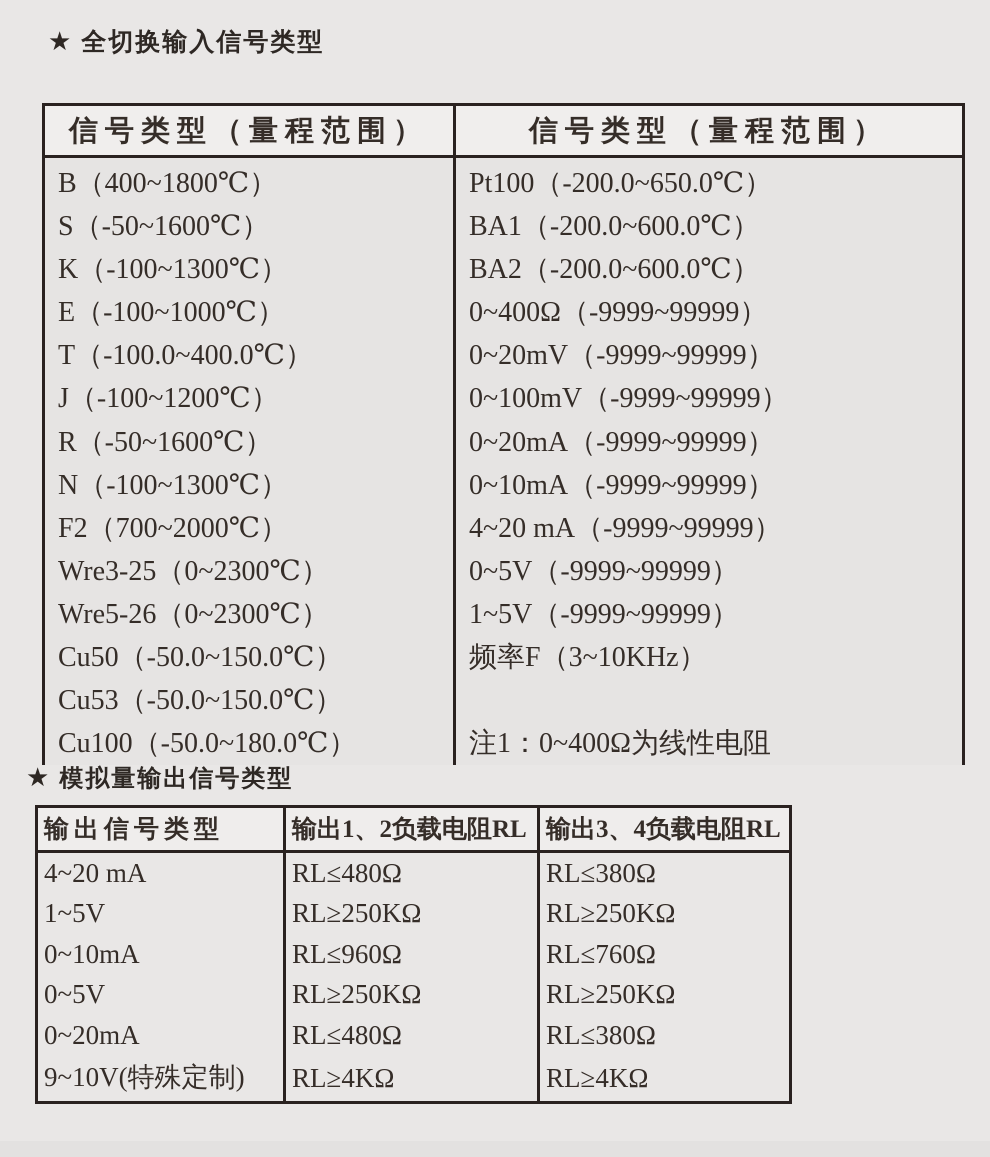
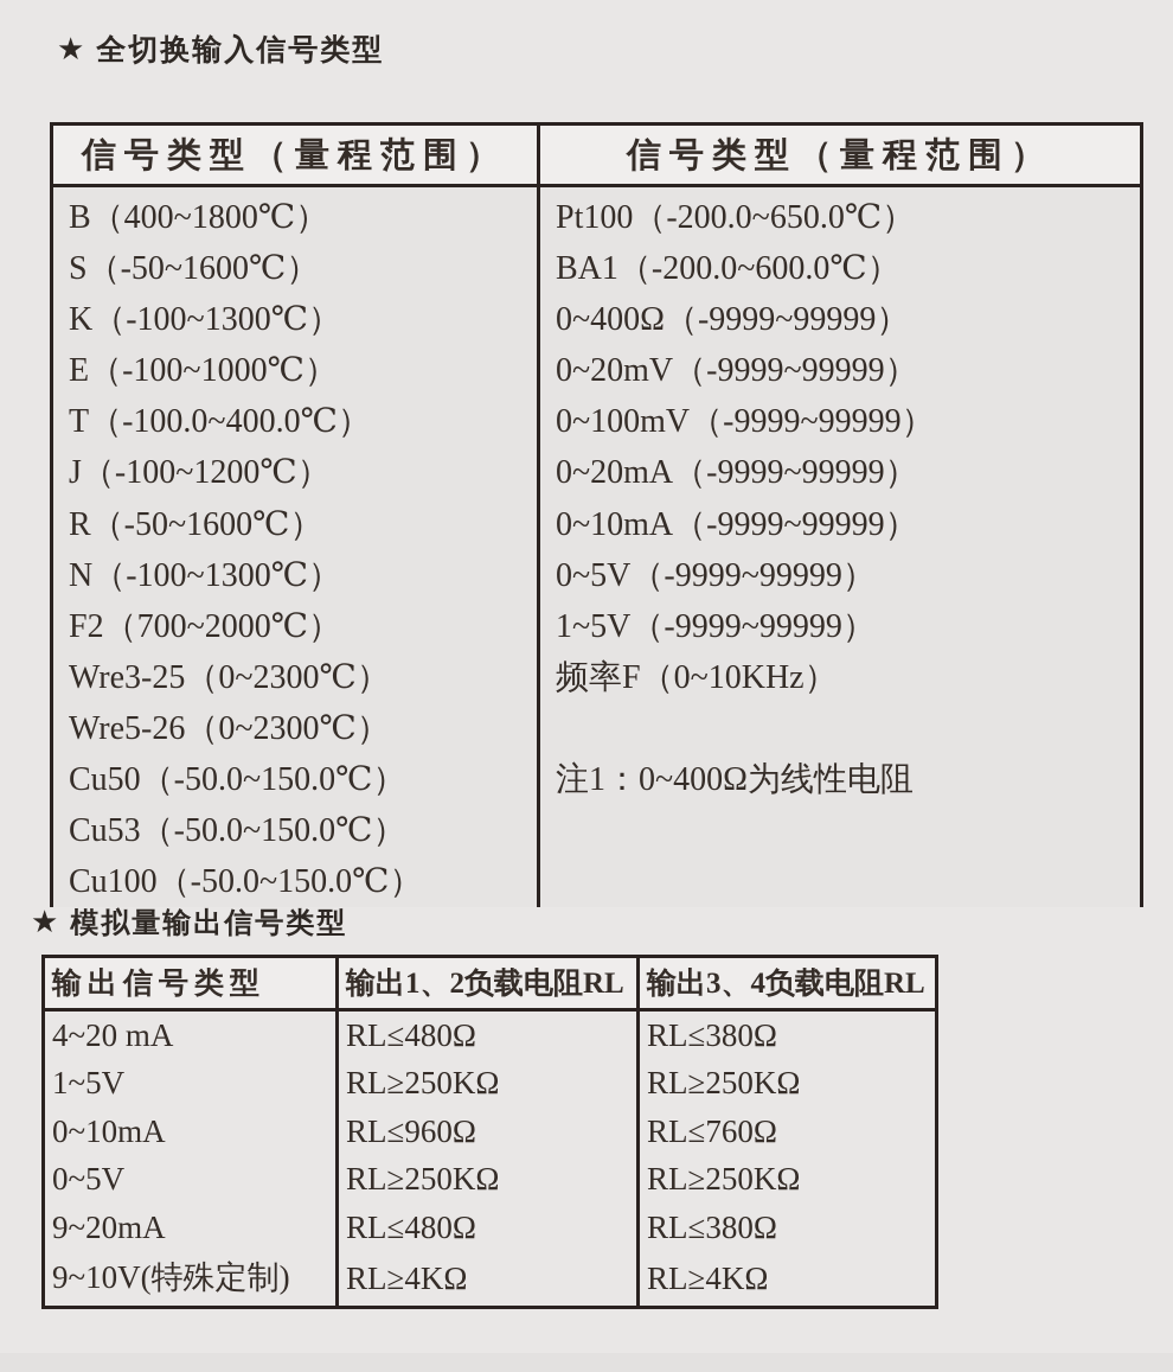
  ★ 全切换输入信号类型
  信号类型（量程范围）
  信号类型（量程范围）
  B（400~1800℃）
  S（-50~1600℃）
  K（-100~1300℃）
  E（-100~1000℃）
  T（-100.0~400.0℃）
  J（-100~1200℃）
  R（-50~1600℃）
  N（-100~1300℃）
  F2（700~2000℃）
  Wre3-25（0~2300℃）
  Wre5-26（0~2300℃）
  Cu50（-50.0~150.0℃）
  Cu53（-50.0~150.0℃）
- Cu100（-50.0~180.0℃）
+ Cu100（-50.0~150.0℃）
  Pt100（-200.0~650.0℃）
  BA1（-200.0~600.0℃）
- BA2（-200.0~600.0℃）
  0~400Ω（-9999~99999）
  0~20mV（-9999~99999）
  0~100mV（-9999~99999）
  0~20mA（-9999~99999）
  0~10mA（-9999~99999）
- 4~20 mA（-9999~99999）
  0~5V（-9999~99999）
  1~5V（-9999~99999）
- 频率F（3~10KHz）
+ 频率F（0~10KHz）
  注1：0~400Ω为线性电阻
  ★ 模拟量输出信号类型
  输出信号类型
  输出1、2负载电阻RL
  输出3、4负载电阻RL
  4~20 mA
  RL≤480Ω
  RL≤380Ω
  1~5V
  RL≥250KΩ
  RL≥250KΩ
  0~10mA
  RL≤960Ω
  RL≤760Ω
  0~5V
  RL≥250KΩ
  RL≥250KΩ
- 0~20mA
+ 9~20mA
  RL≤480Ω
  RL≤380Ω
  9~10V(特殊定制)
  RL≥4KΩ
  RL≥4KΩ
